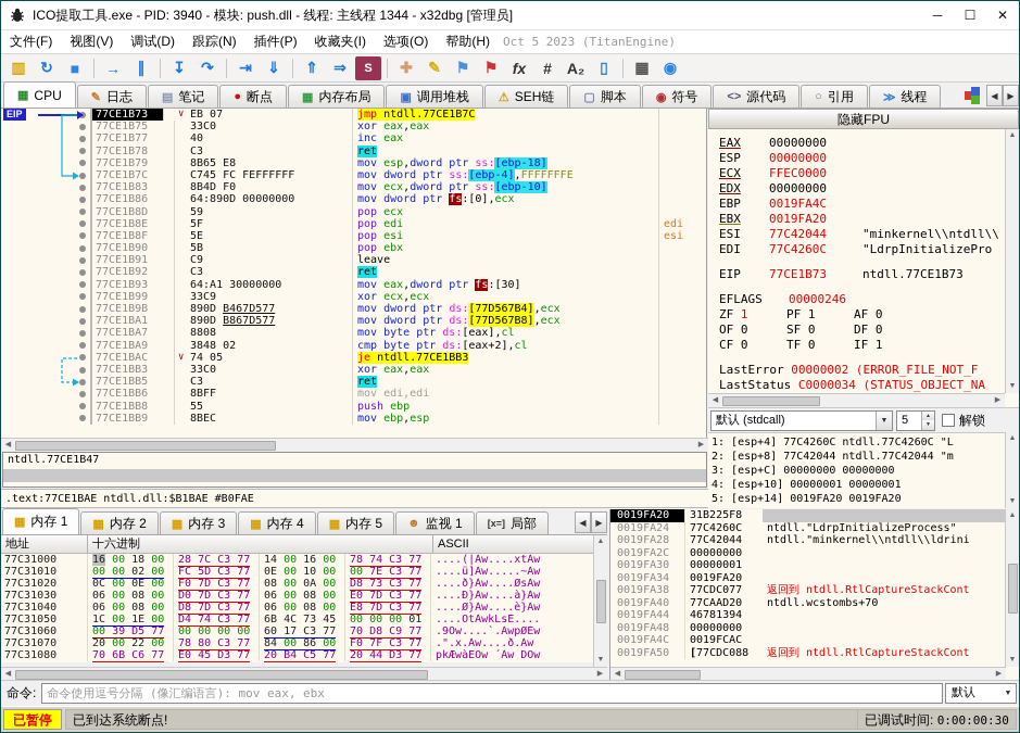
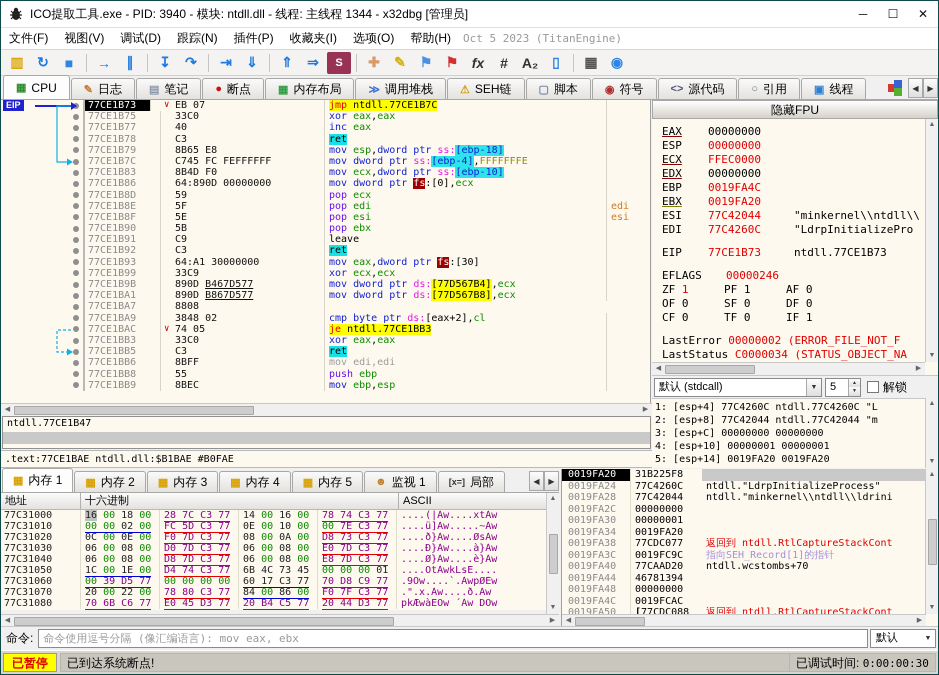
- ICO提取工具.exe - PID: 3940 - 模块: push.dll - 线程: 主线程 1344 - x32dbg [管理员]
+ ICO提取工具.exe - PID: 3940 - 模块: ntdll.dll - 线程: 主线程 1344 - x32dbg [管理员]
  ─
  ☐
  ✕
  文件(F)
  视图(V)
  调试(D)
  跟踪(N)
  插件(P)
  收藏夹(I)
  选项(O)
  帮助(H)
  Oct 5 2023 (TitanEngine)
  ▥
  ↻
  ■
  →
  ∥
  ↧
  ↷
  ⇥
  ⇓
  ⇑
  ⇒
  S
  ✚
  ✎
  ⚑
  ⚑
  fx
  #
  A₂
  ▯
  ▦
  ◉
  ▦
  CPU
  ✎
  日志
  ▤
  笔记
  ●
  断点
  ▦
  内存布局
- ▣
+ ≫
  调用堆栈
  ⚠
  SEH链
  ▢
  脚本
  ◉
  符号
  <>
  源代码
  ○
  引用
- ≫
+ ▣
  线程
  ◀
  ▶
  EIP
  77CE1B73
  ∨
  EB 07
  jmp ntdll.77CE1B7C
  77CE1B75
  33C0
  xor eax,eax
  77CE1B77
  40
  inc eax
  77CE1B78
  C3
  ret
  77CE1B79
  8B65 E8
  mov esp,dword ptr ss:[ebp-18]
  77CE1B7C
  C745 FC FEFFFFFF
  mov dword ptr ss:[ebp-4],FFFFFFFE
  77CE1B83
  8B4D F0
  mov ecx,dword ptr ss:[ebp-10]
  77CE1B86
  64:890D 00000000
  mov dword ptr fs:[0],ecx
  77CE1B8D
  59
  pop ecx
  77CE1B8E
  5F
  pop edi
  edi
  77CE1B8F
  5E
  pop esi
  esi
  77CE1B90
  5B
  pop ebx
  77CE1B91
  C9
  leave
  77CE1B92
  C3
  ret
  77CE1B93
  64:A1 30000000
  mov eax,dword ptr fs:[30]
  77CE1B99
  33C9
  xor ecx,ecx
  77CE1B9B
  890D B467D577
  mov dword ptr ds:[77D567B4],ecx
  77CE1BA1
  890D B867D577
  mov dword ptr ds:[77D567B8],ecx
  77CE1BA7
  8808
- mov byte ptr ds:[eax],cl
  77CE1BA9
  3848 02
  cmp byte ptr ds:[eax+2],cl
  77CE1BAC
  ∨
  74 05
  je ntdll.77CE1BB3
  77CE1BB3
  33C0
  xor eax,eax
  77CE1BB5
  C3
  ret
  77CE1BB6
  8BFF
  mov edi,edi
  77CE1BB8
  55
  push ebp
  77CE1BB9
  8BEC
  mov ebp,esp
  隐藏FPU
  EAX 00000000
  ESP 00000000
  ECX FFEC0000
  EDX 00000000
  EBP 0019FA4C
  EBX 0019FA20
  ESI 77C42044 "minkernel\\ntdll\\
  EDI 77C4260C "LdrpInitializePro
  EIP 77CE1B73 ntdll.77CE1B73
  EFLAGS 00000246
  ZF 1 PF 1 AF 0
  OF 0 SF 0 DF 0
  CF 0 TF 0 IF 1
  LastError 00000002 (ERROR_FILE_NOT_F
  LastStatus C0000034 (STATUS_OBJECT_NA
  默认 (stdcall)
  5
  解锁
  1: [esp+4] 77C4260C ntdll.77C4260C "L
  2: [esp+8] 77C42044 ntdll.77C42044 "m
  3: [esp+C] 00000000 00000000
  4: [esp+10] 00000001 00000001
  5: [esp+14] 0019FA20 0019FA20
  ntdll.77CE1B47
  .text:77CE1BAE ntdll.dll:$B1BAE #B0FAE
  ▦
  内存 1
  ▦
  内存 2
  ▦
  内存 3
  ▦
  内存 4
  ▦
  内存 5
  ☻
  监视 1
  [x=]
  局部
  ◀
  ▶
  地址
  十六进制
  ASCII
  77C31000
  16 00 18 00
  28 7C C3 77
  14 00 16 00
  78 74 C3 77
  ....(|Àw....xtÀw
  77C31010
  00 00 02 00
  FC 5D C3 77
  0E 00 10 00
  00 7E C3 77
  ....ü]Àw.....~Àw
  77C31020
  0C 00 0E 00
  F0 7D C3 77
  08 00 0A 00
  D8 73 C3 77
  ....ð}Àw....ØsÀw
  77C31030
  06 00 08 00
  D0 7D C3 77
  06 00 08 00
  E0 7D C3 77
  ....Ð}Àw....à}Àw
  77C31040
  06 00 08 00
  D8 7D C3 77
  06 00 08 00
  E8 7D C3 77
  ....Ø}Àw....è}Àw
  77C31050
  1C 00 1E 00
  D4 74 C3 77
  6B 4C 73 45
  00 00 00 01
  ....ÔtÀwkLsE....
  77C31060
  00 39 D5 77
  00 00 00 00
  60 17 C3 77
  70 D8 C9 77
  .9Õw....`.ÀwpØÉw
  77C31070
  20 00 22 00
  78 80 C3 77
  84 00 86 00
  F0 7F C3 77
  .".x.Àw....ð.Àw
  77C31080
  70 6B C6 77
  E0 45 D3 77
  20 B4 C5 77
  20 44 D3 77
  pkÆwàEÓw ´Àw DÓw
  0019FA20
  31B225F8
  0019FA24
  77C4260C
  ntdll."LdrpInitializeProcess"
  0019FA28
  77C42044
  ntdll."minkernel\\ntdll\\ldrini
  0019FA2C
  00000000
  0019FA30
  00000001
  0019FA34
  0019FA20
  0019FA38
  77CDC077
  返回到 ntdll.RtlCaptureStackCont
+ 0019FA3C
+ 0019FC9C
+ 指向SEH_Record[1]的指针
  0019FA40
  77CAAD20
  ntdll.wcstombs+70
  0019FA44
  46781394
  0019FA48
  00000000
  0019FA4C
  0019FCAC
  0019FA50
  [77CDC088
  返回到 ntdll.RtlCaptureStackCont
  命令:
  命令使用逗号分隔 (像汇编语言): mov eax, ebx
  默认
  已暂停
  已到达系统断点!
  已调试时间: 0:00:00:30
